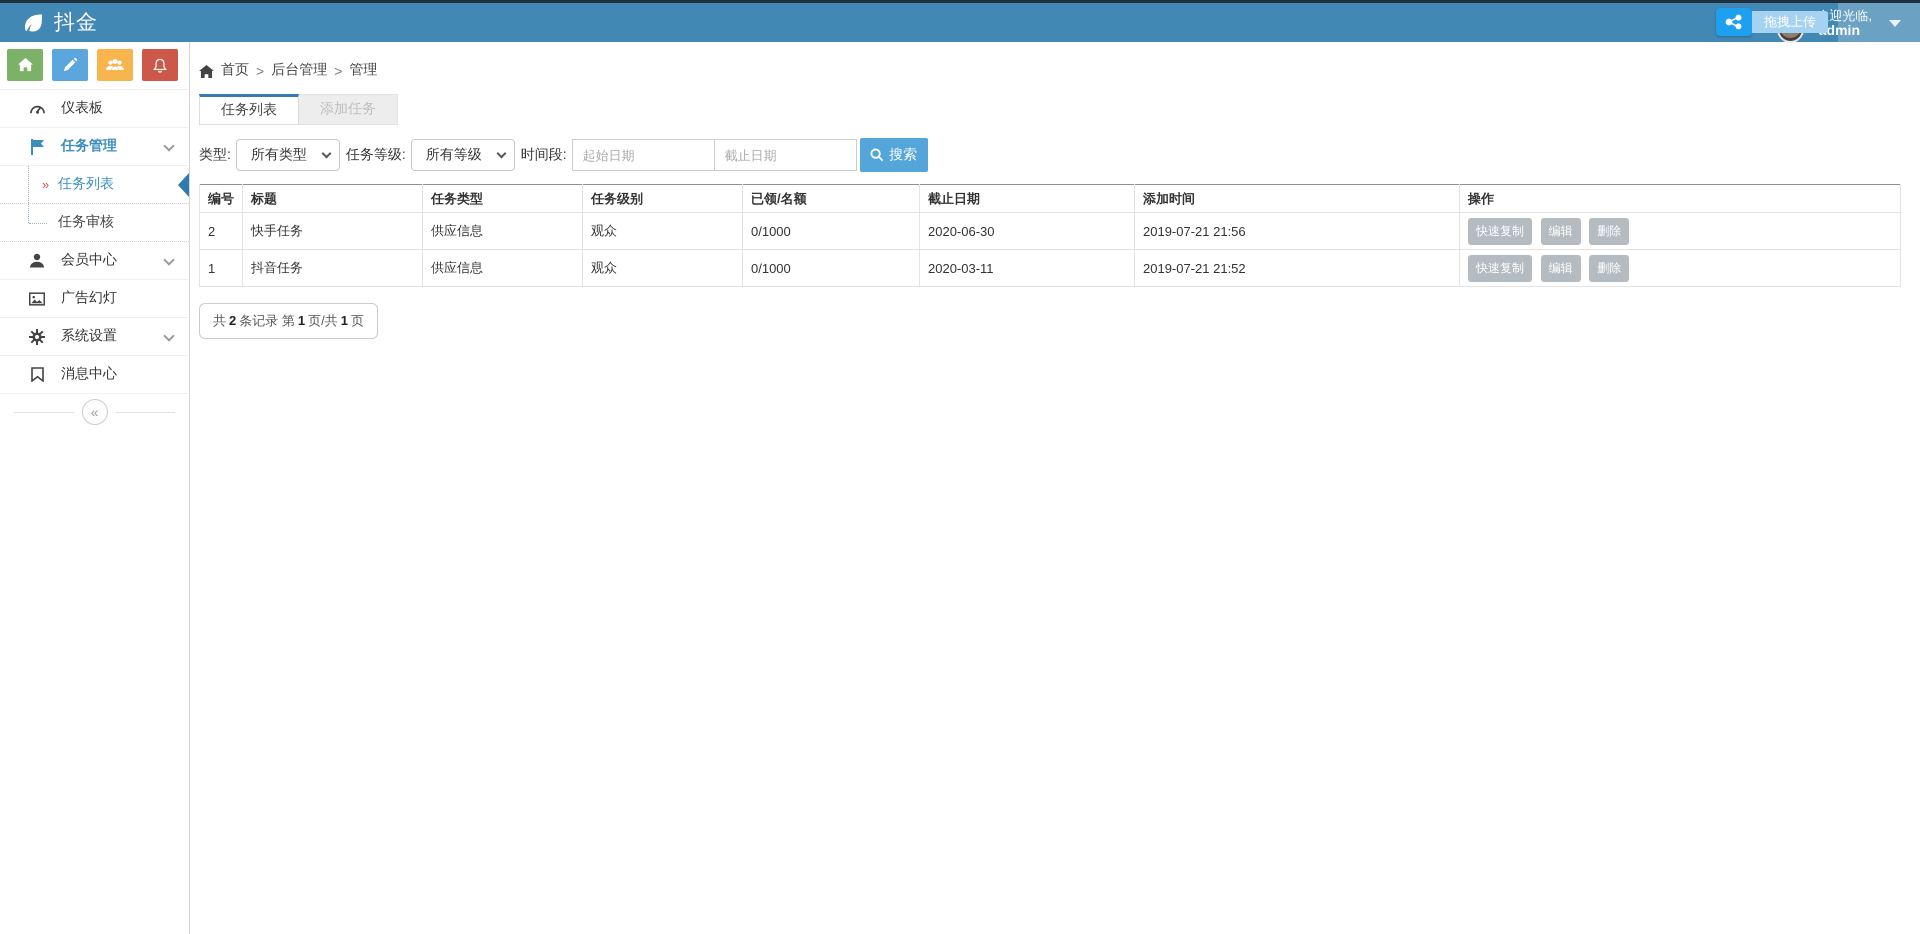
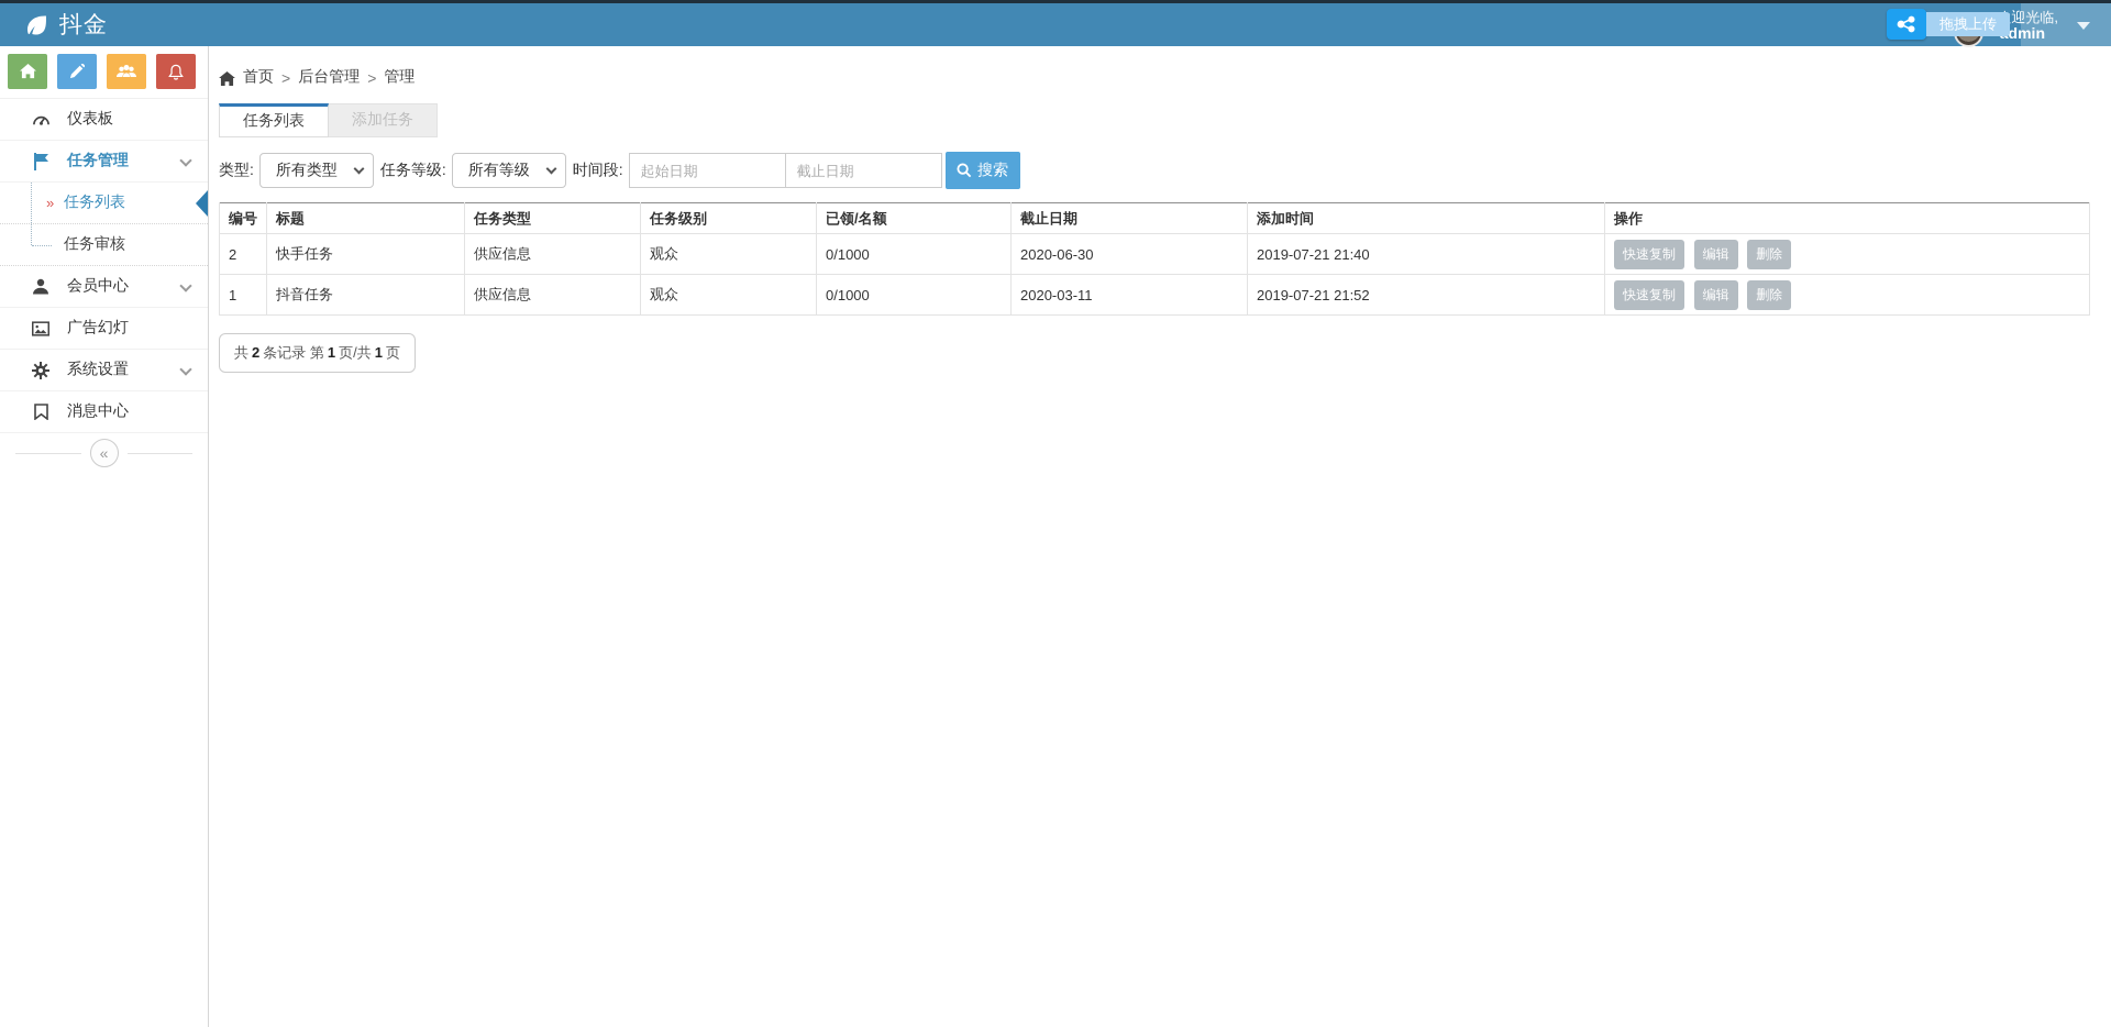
  抖金
  迎光临,
  dmin
  拖拽上传
  仪表板
  任务管理
  »
  任务列表
  任务审核
  会员中心
  广告幻灯
  系统设置
  消息中心
  «
  首页
  >
  后台管理
  >
  管理
  任务列表
  添加任务
  类型:
  所有类型
  任务等级:
  所有等级
  时间段:
  起始日期
  截止日期
  搜索
  编号	标题	任务类型	任务级别	已领/名额	截止日期	添加时间	操作
- 2	快手任务	供应信息	观众	0/1000	2020-06-30	2019-07-21 21:56	快速复制 编辑 删除
+ 2	快手任务	供应信息	观众	0/1000	2020-06-30	2019-07-21 21:40	快速复制 编辑 删除
  1	抖音任务	供应信息	观众	0/1000	2020-03-11	2019-07-21 21:52	快速复制 编辑 删除
  共 2 条记录 第 1 页/共 1 页
